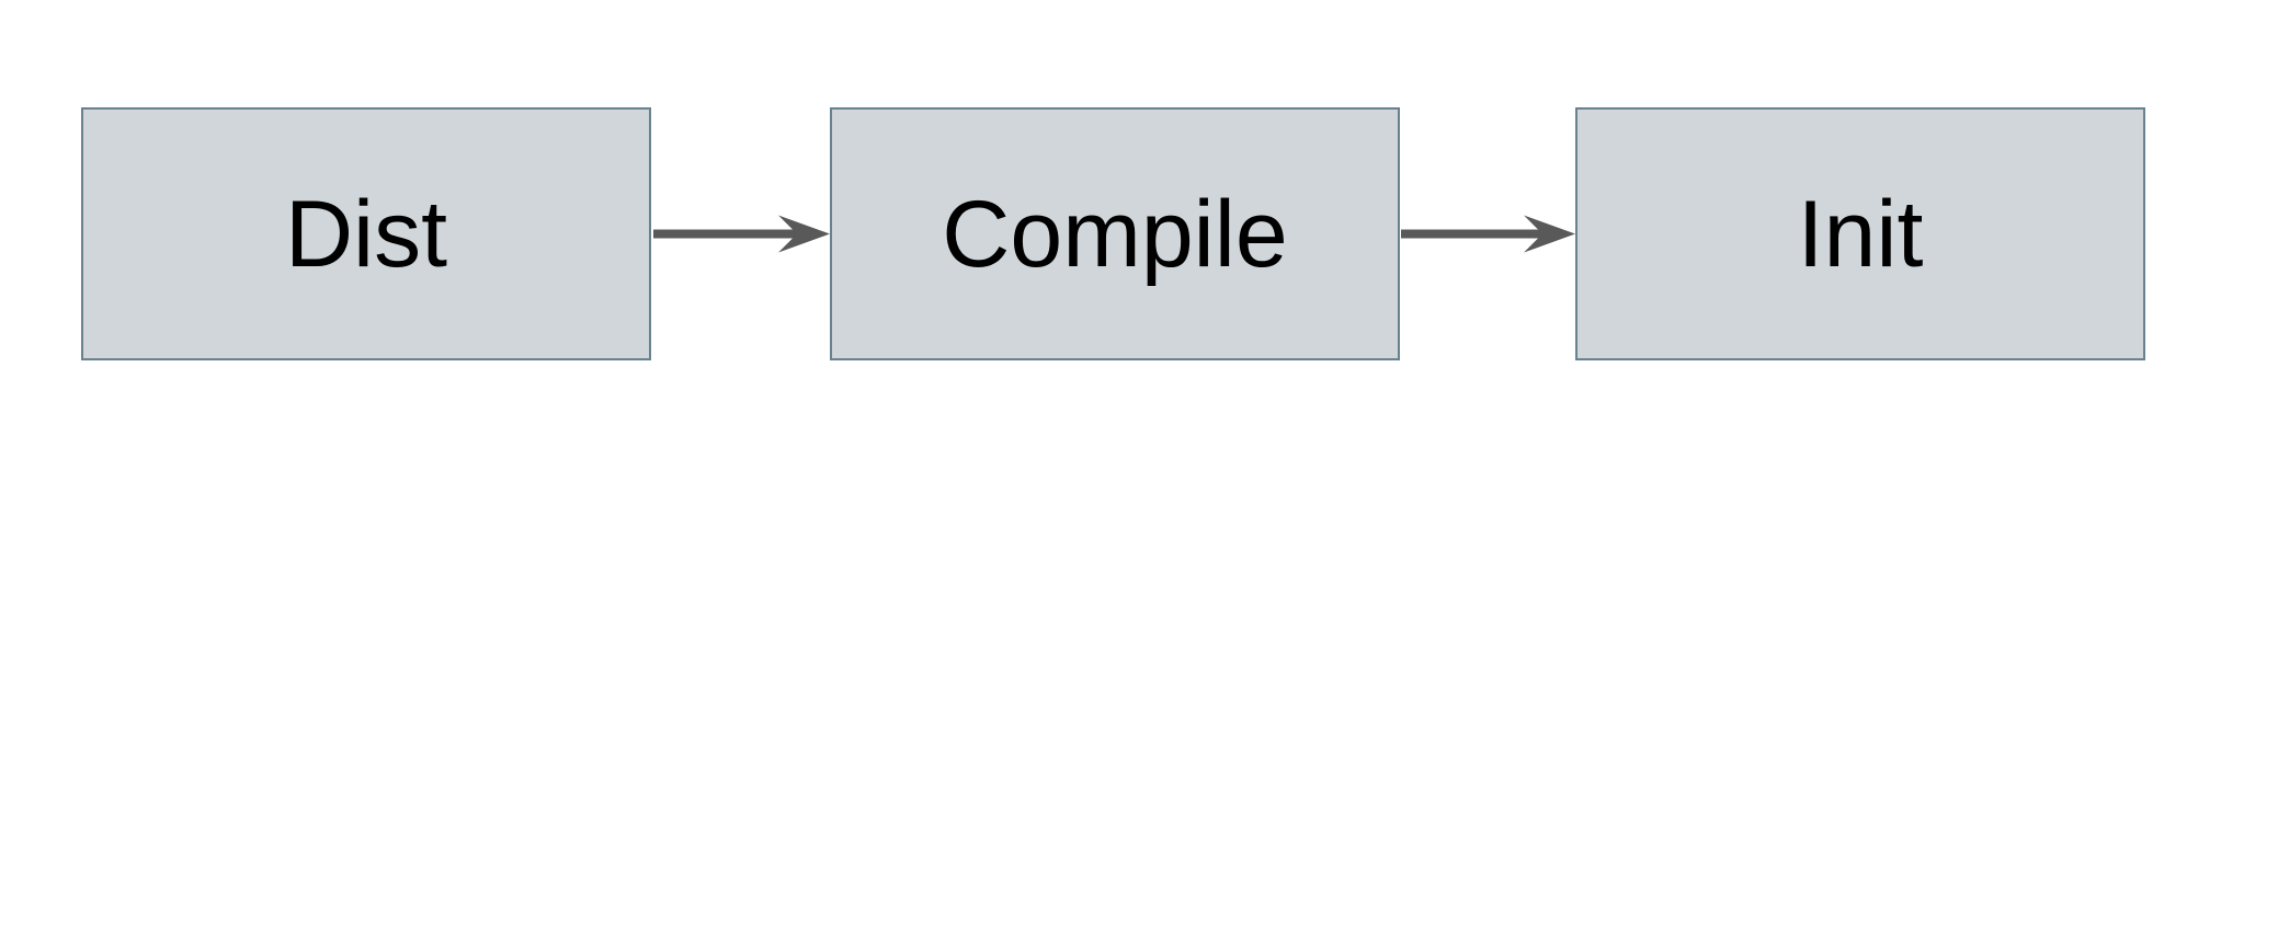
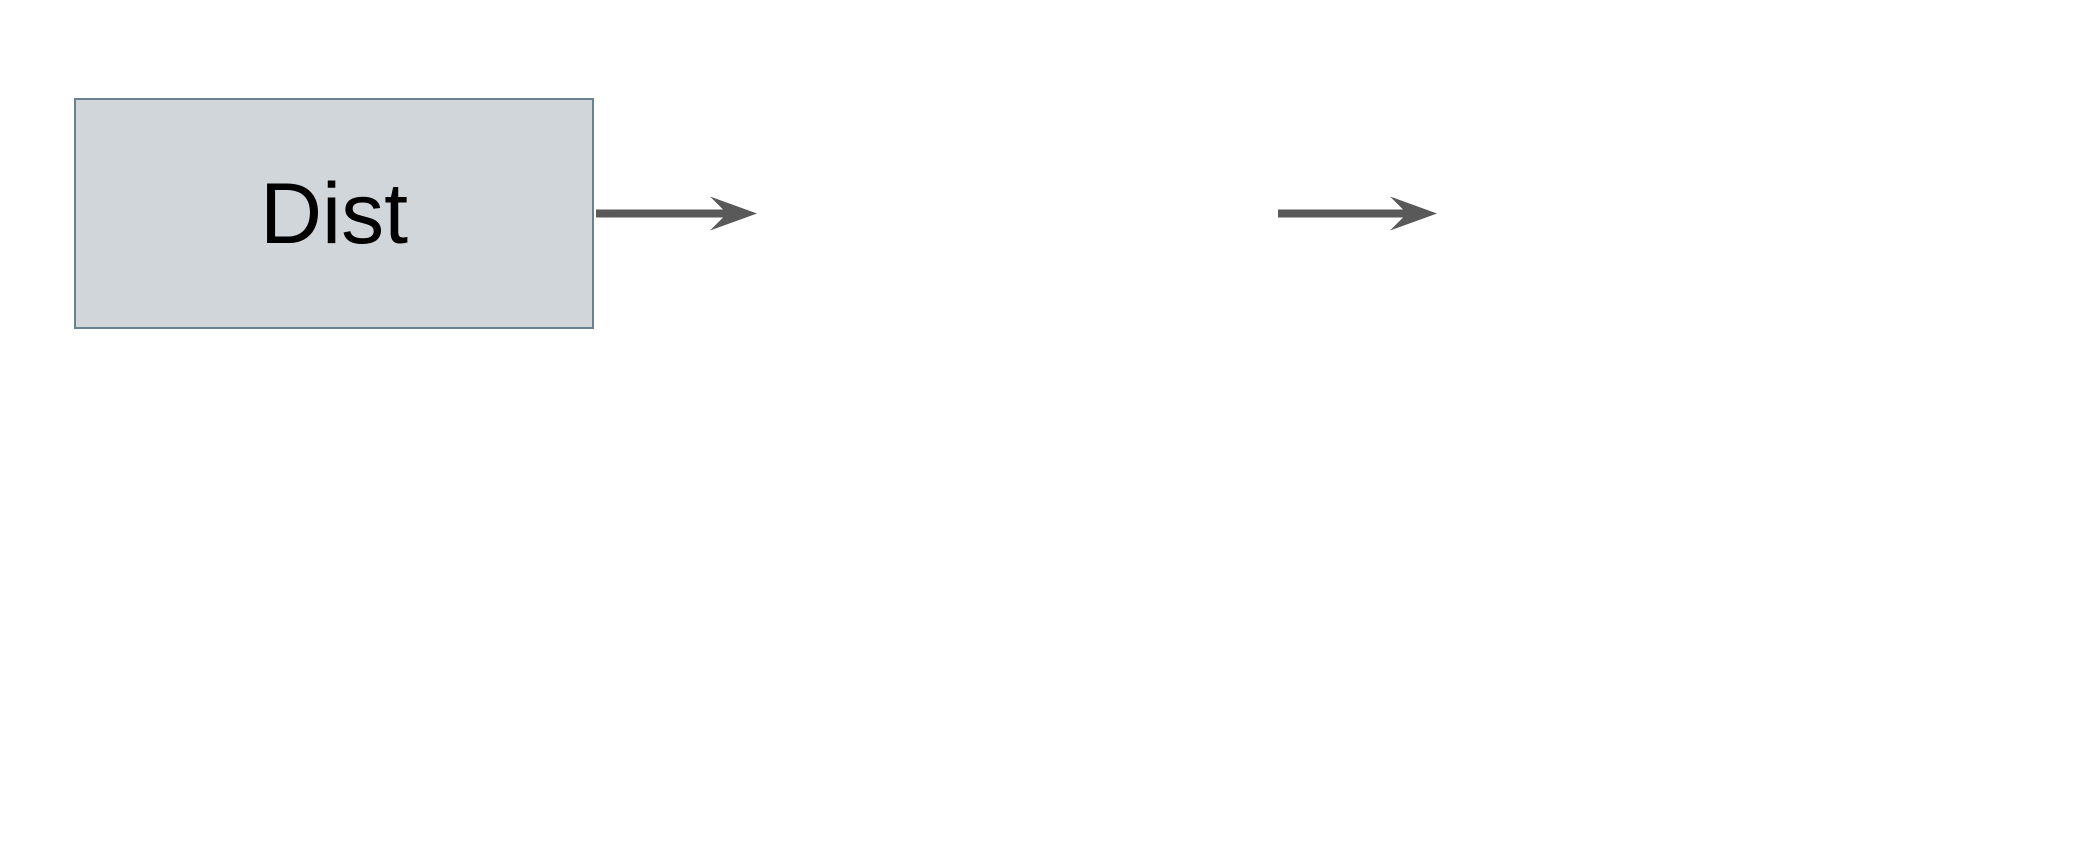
  Dist
- Compile
- Init
